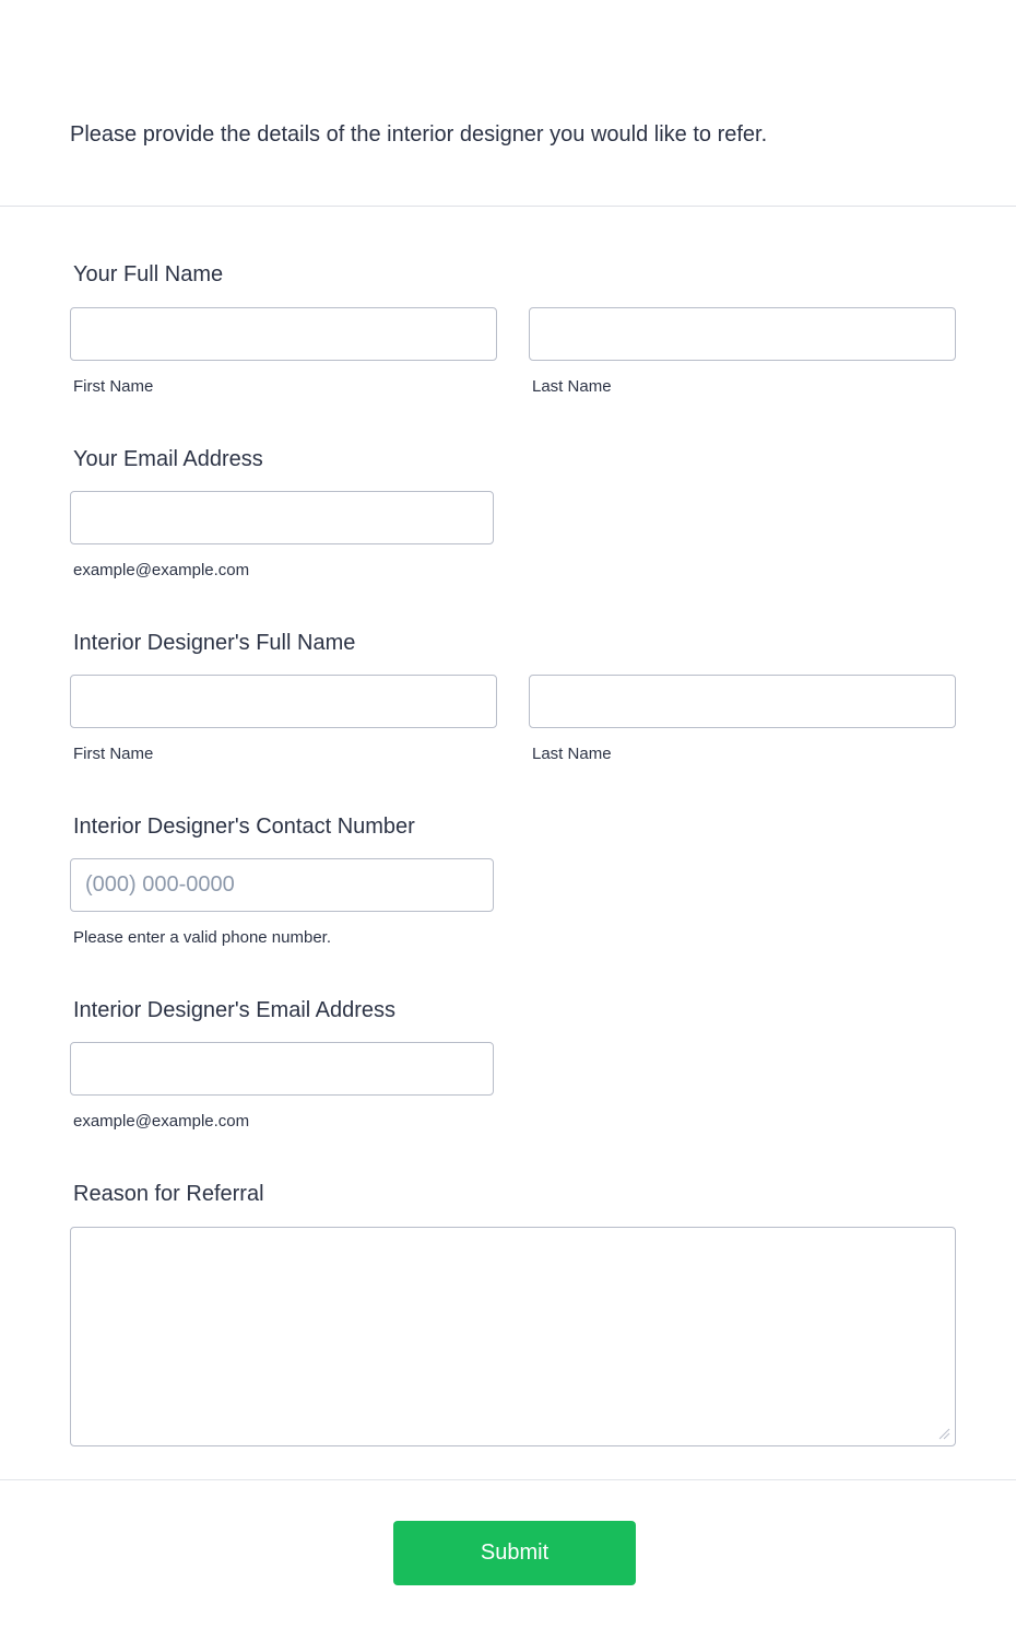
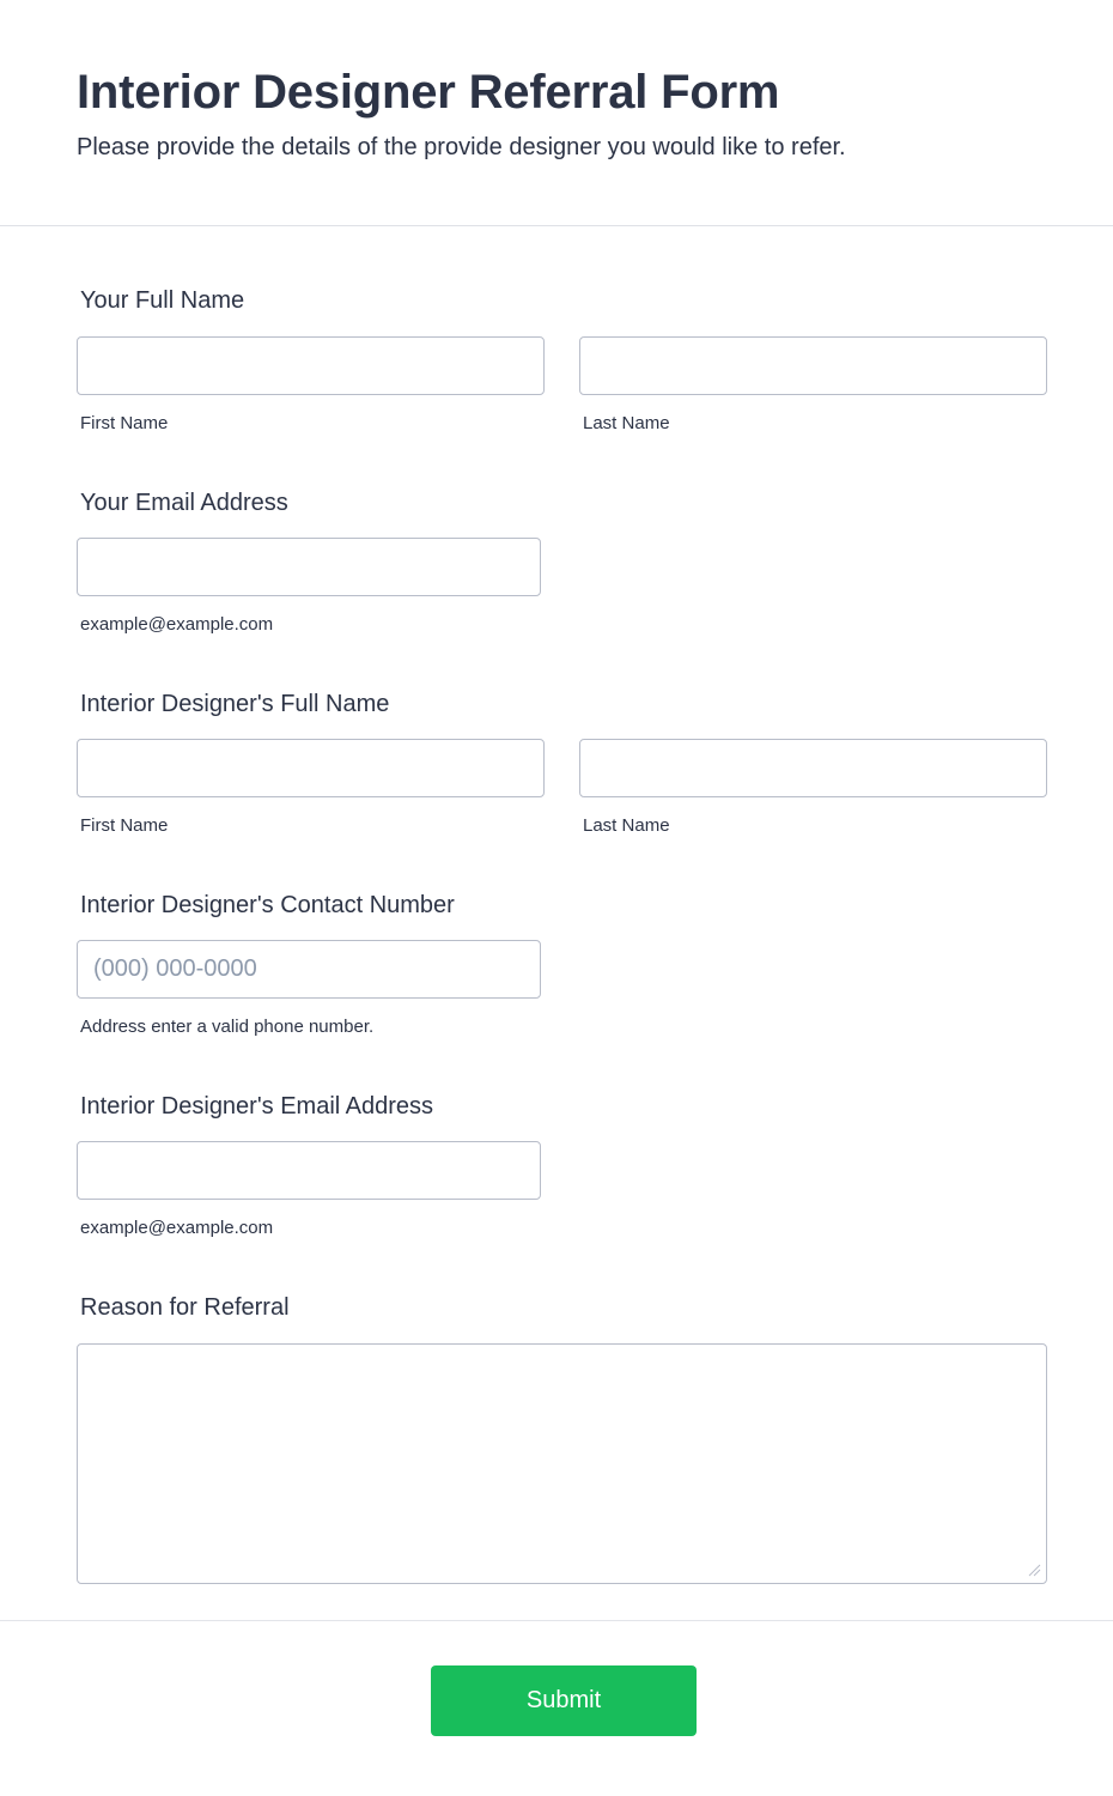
+ Interior Designer Referral Form
- Please provide the details of the interior designer you would like to refer.
+ Please provide the details of the provide designer you would like to refer.
  Your Full Name
  First Name
  Last Name
  Your Email Address
  example@example.com
  Interior Designer's Full Name
  First Name
  Last Name
  Interior Designer's Contact Number
  (000) 000-0000
- Please enter a valid phone number.
+ Address enter a valid phone number.
  Interior Designer's Email Address
  example@example.com
  Reason for Referral
  Submit
